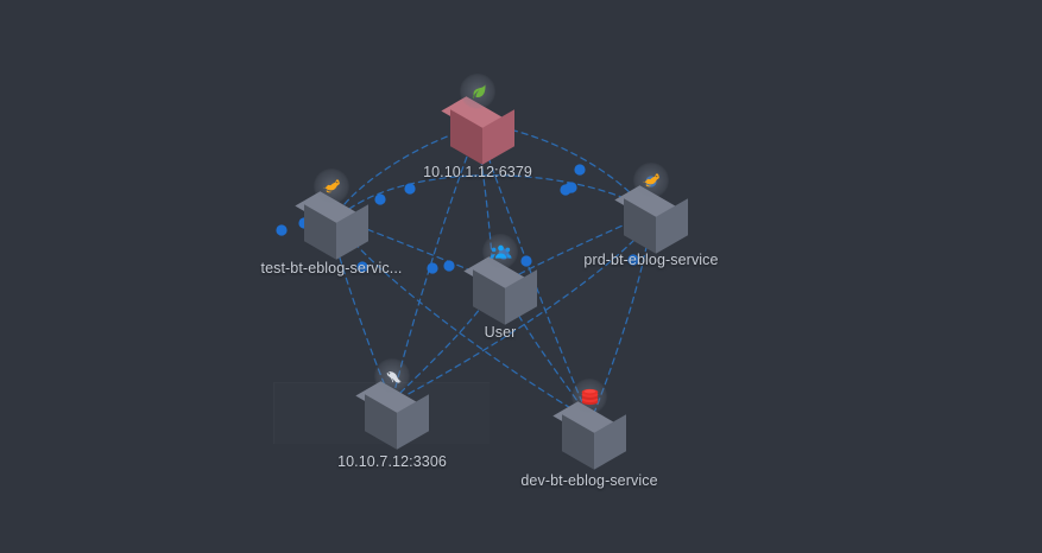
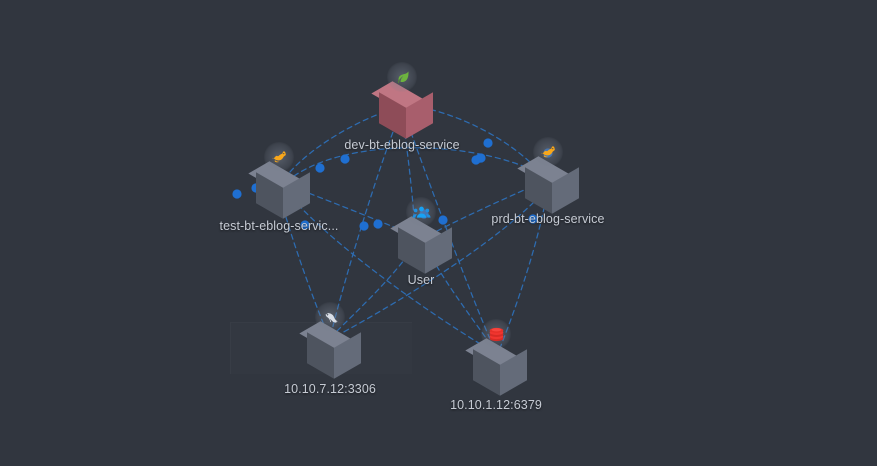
- 10.10.1.12:6379
+ dev-bt-eblog-service
  test-bt-eblog-servic...
  prd-bt-eblog-service
  User
  10.10.7.12:3306
- dev-bt-eblog-service
+ 10.10.1.12:6379
